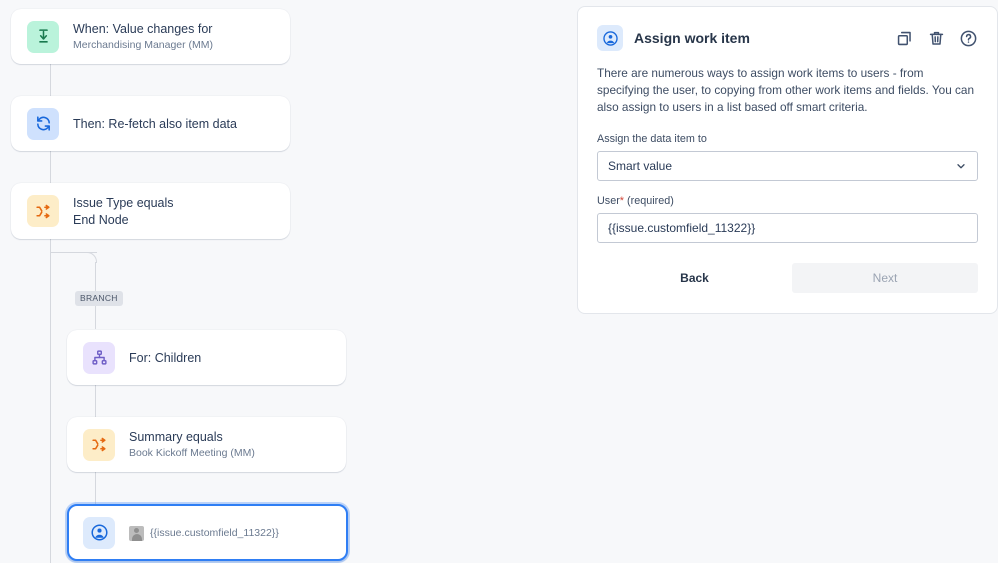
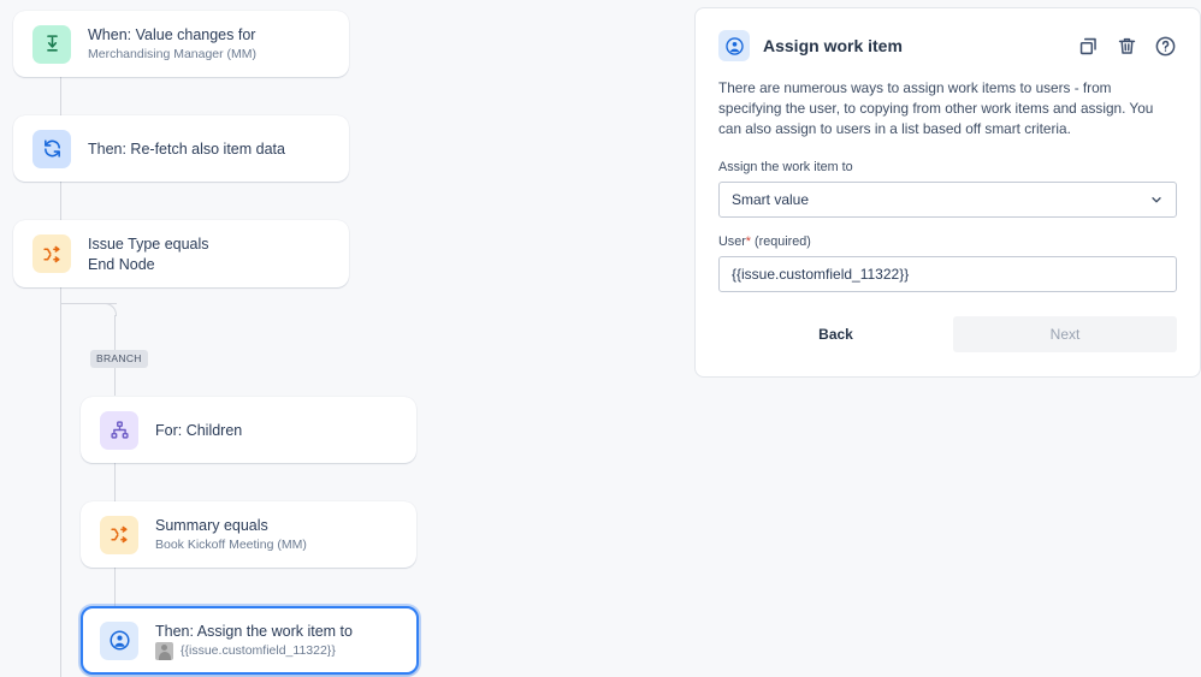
  BRANCH
  When: Value changes for
  Merchandising Manager (MM)
  Then: Re-fetch also item data
  Issue Type equals
  End Node
  For: Children
  Summary equals
  Book Kickoff Meeting (MM)
+ Then: Assign the work item to
  {{issue.customfield_11322}}
  Assign work item
- There are numerous ways to assign work items to users - from specifying the user, to copying from other work items and fields. You can also assign to users in a list based off smart criteria.
+ There are numerous ways to assign work items to users - from specifying the user, to copying from other work items and assign. You can also assign to users in a list based off smart criteria.
- Assign the data item to
+ Assign the work item to
  Smart value
  User* (required)
  {{issue.customfield_11322}}
  Back
  Next
